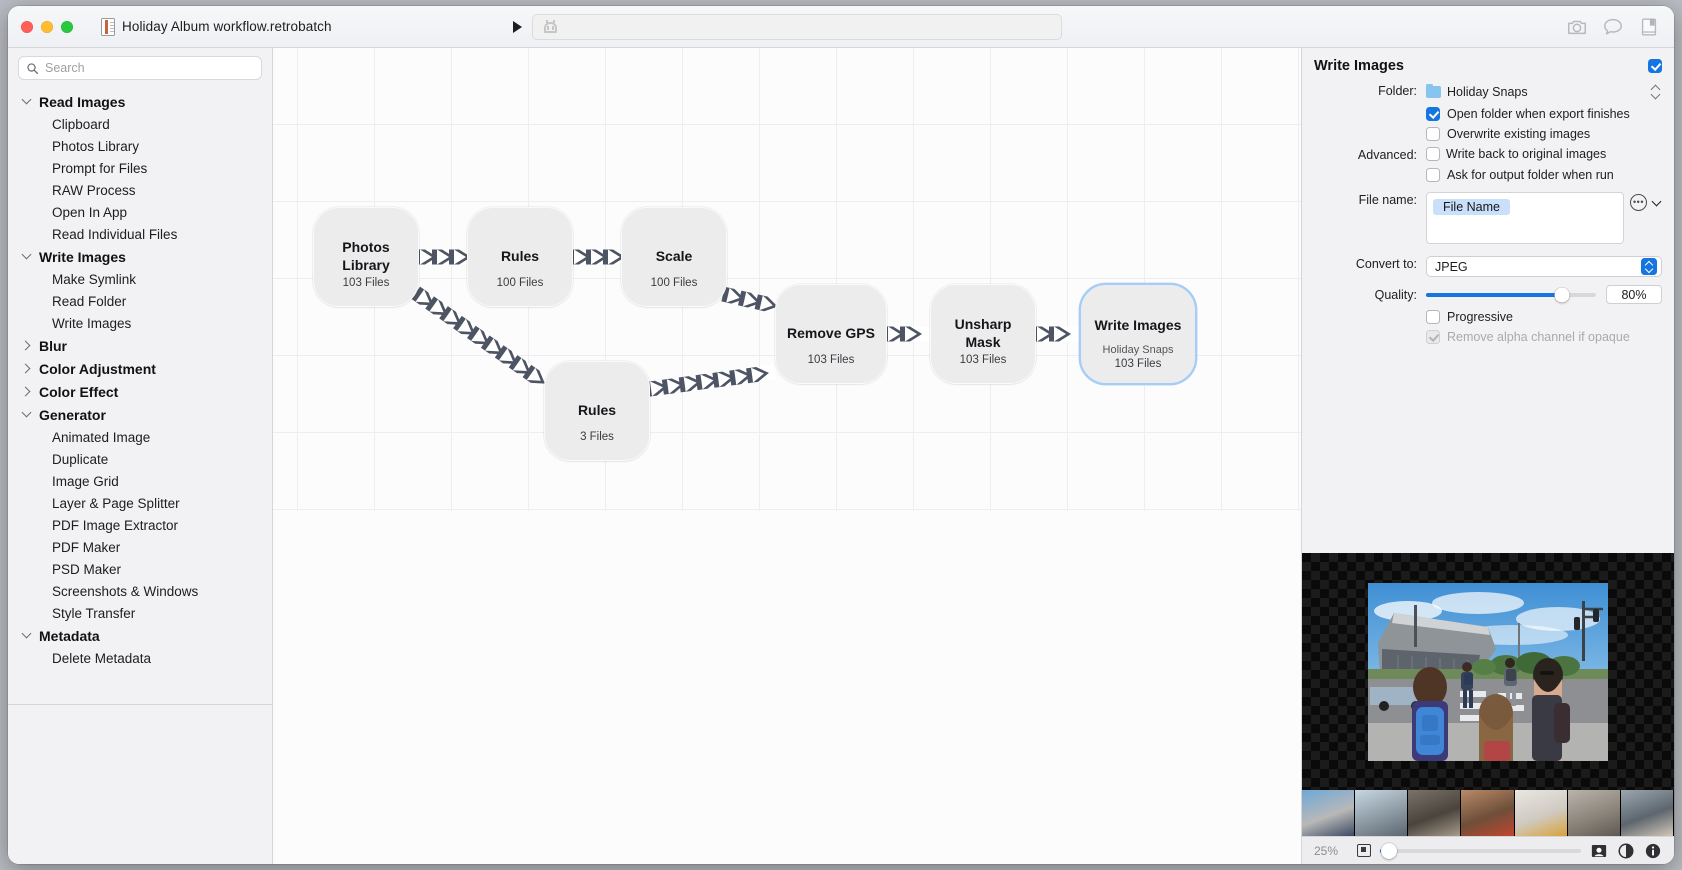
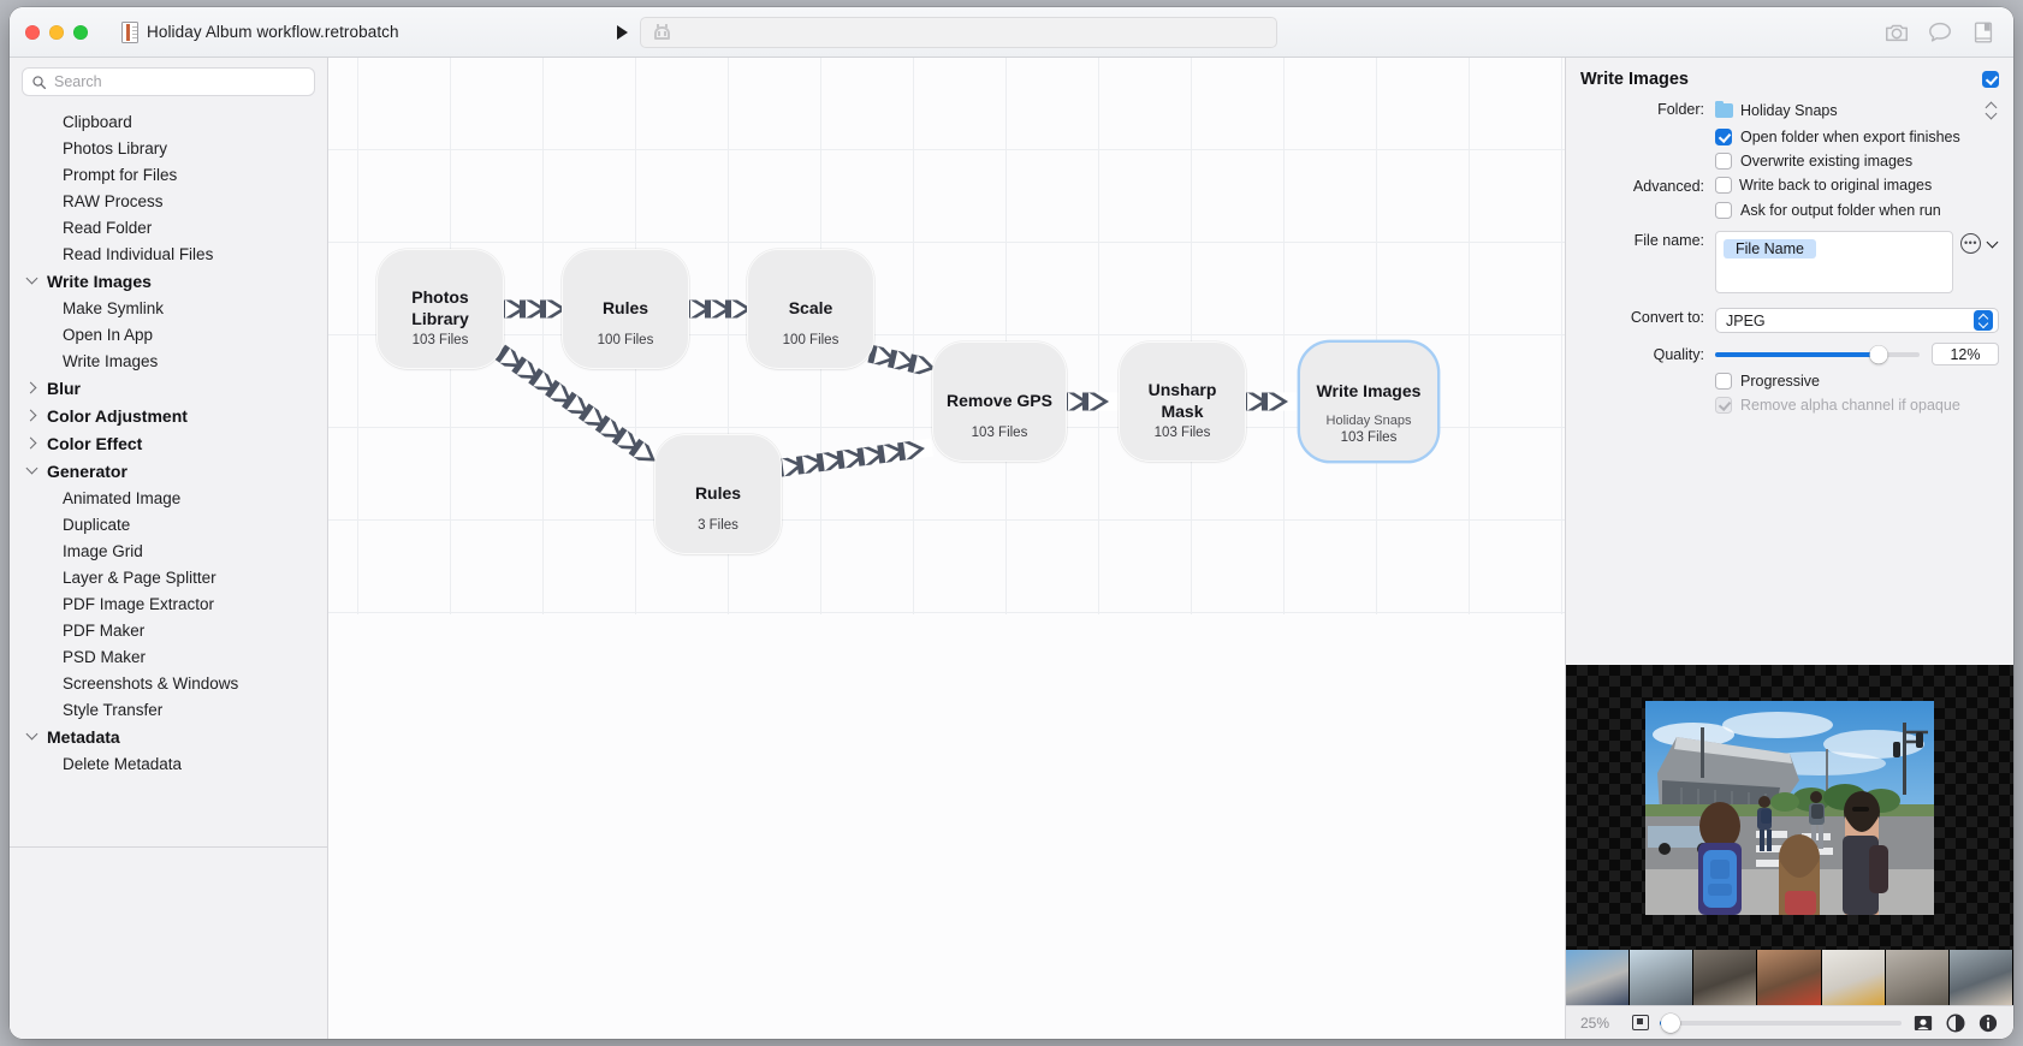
  Holiday Album workflow.retrobatch
  Search
- Read Images
  Clipboard
  Photos Library
  Prompt for Files
  RAW Process
- Open In App
+ Read Folder
  Read Individual Files
  Write Images
  Make Symlink
- Read Folder
+ Open In App
  Write Images
  Blur
  Color Adjustment
  Color Effect
  Generator
  Animated Image
  Duplicate
  Image Grid
  Layer & Page Splitter
  PDF Image Extractor
  PDF Maker
  PSD Maker
  Screenshots & Windows
  Style Transfer
  Metadata
  Delete Metadata
  Photos Library
  103 Files
  Rules
  100 Files
  Scale
  100 Files
  Rules
  3 Files
  Remove GPS
  103 Files
  Unsharp Mask
  103 Files
  Write Images
  Holiday Snaps
  103 Files
  Write Images
  Folder:
  Holiday Snaps
  Open folder when export finishes
  Overwrite existing images
  Advanced:
  Write back to original images
  Ask for output folder when run
  File name:
  File Name
  •••
  Convert to:
  JPEG
  Quality:
- 80%
+ 12%
  Progressive
  Remove alpha channel if opaque
  25%
